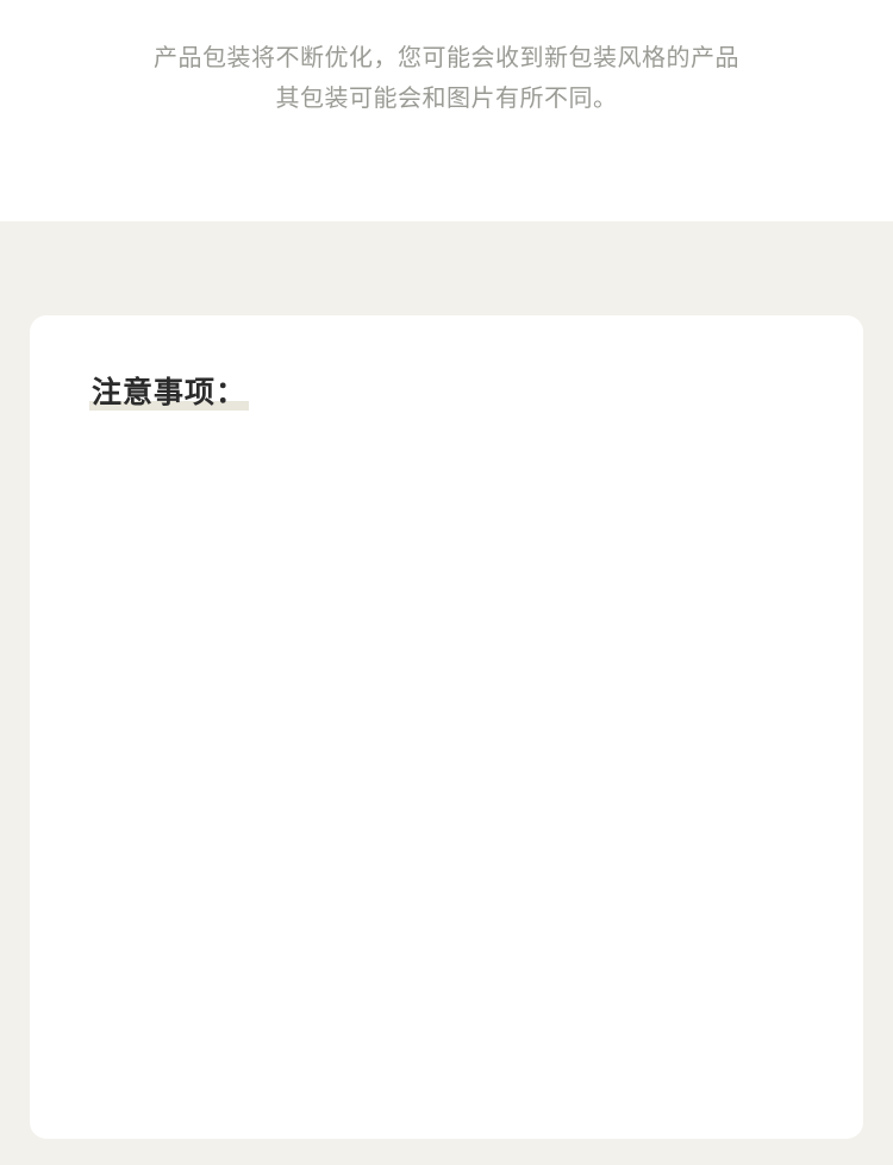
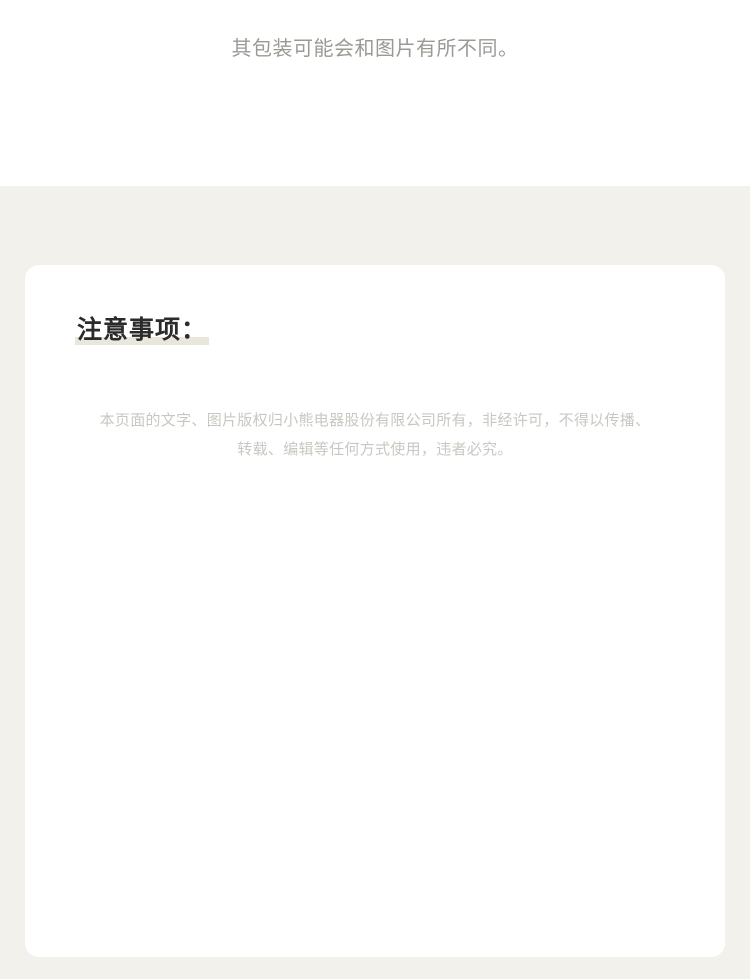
- 产品包装将不断优化，您可能会收到新包装风格的产品
  其包装可能会和图片有所不同。
  注意事项：
+ 本页面的文字、图片版权归小熊电器股份有限公司所有，非经许可，不得以传播、
+ 转载、编辑等任何方式使用，违者必究。
